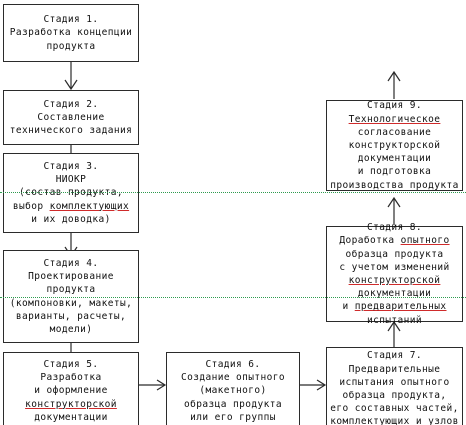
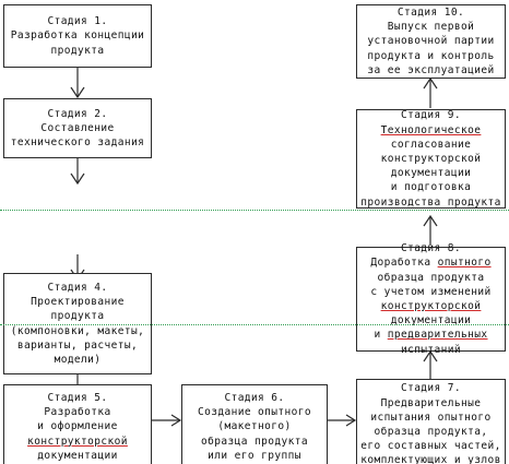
  Стадия 1.
  Разработка концепции
  продукта
  Стадия 2.
  Составление
  технического задания
- Стадия 3.
- НИОКР
- (состав продукта,
- выбор комплектующих
- и их доводка)
  Стадия 4.
  Проектирование
  продукта
  (компоновки, макеты,
  варианты, расчеты,
  модели)
  Стадия 5.
  Разработка
  и оформление
  конструкторской
  документации
  Стадия 6.
  Создание опытного
  (макетного)
  образца продукта
  или его группы
  Стадия 7.
  Предварительные
  испытания опытного
  образца продукта,
  его составных частей,
  комплектующих и узлов
  Стадия 8.
  Доработка опытного
  образца продукта
  с учетом изменений
  конструкторской
  документации
  и предварительных
  испытаний
  Стадия 9.
  Технологическое
  согласование
  конструкторской
  документации
  и подготовка
  производства продукта
+ Стадия 10.
+ Выпуск первой
+ установочной партии
+ продукта и контроль
+ за ее эксплуатацией
